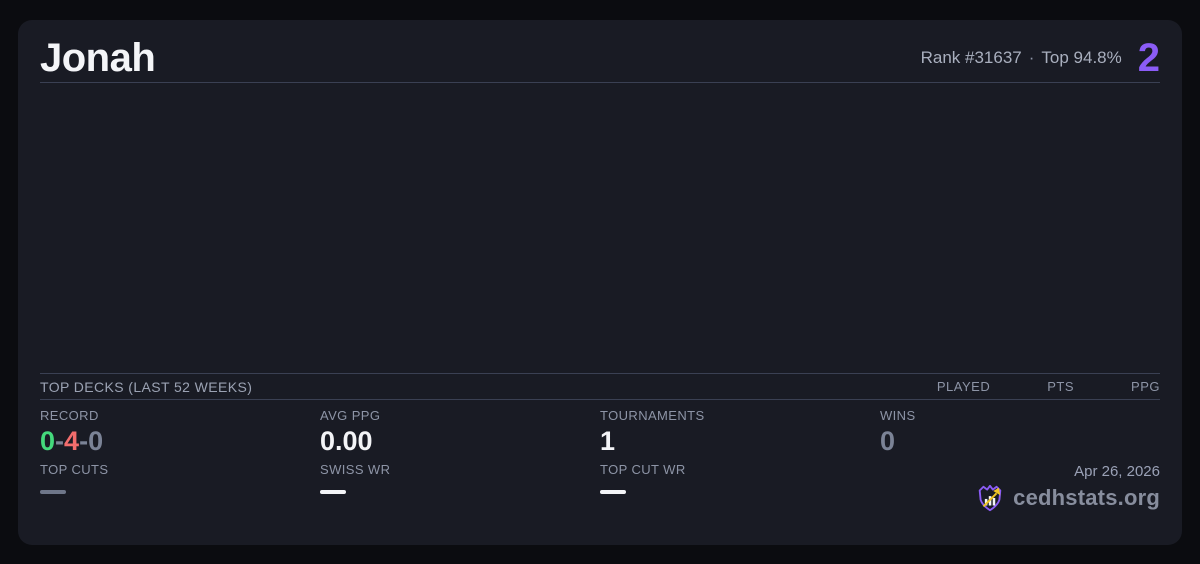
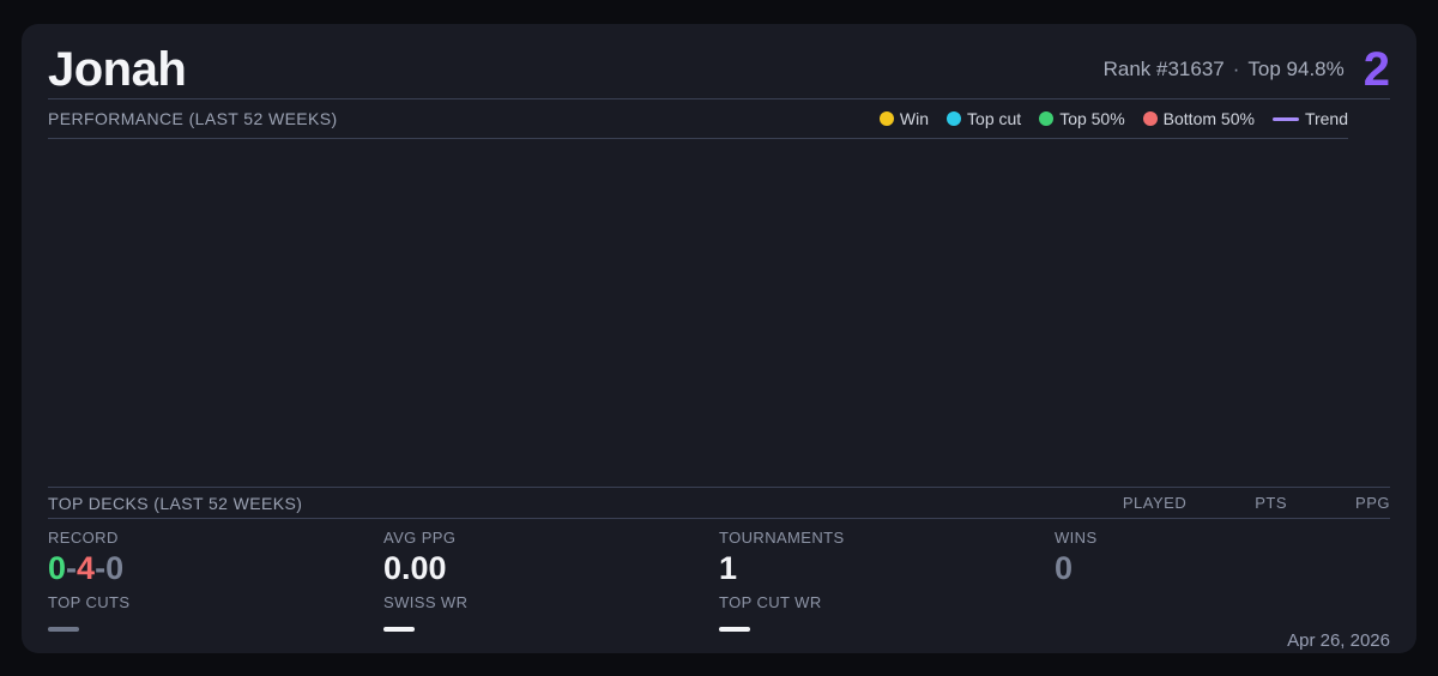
  Jonah
  Rank #31637 · Top 94.8%
  2
+ PERFORMANCE (LAST 52 WEEKS)
+ Win
+ Top cut
+ Top 50%
+ Bottom 50%
+ Trend
  TOP DECKS (LAST 52 WEEKS)
  PLAYED
  PTS
  PPG
  RECORD
  0-4-0
  TOP CUTS
  AVG PPG
  0.00
  SWISS WR
  TOURNAMENTS
  1
  TOP CUT WR
  WINS
  0
  Apr 26, 2026
- cedhstats.org
